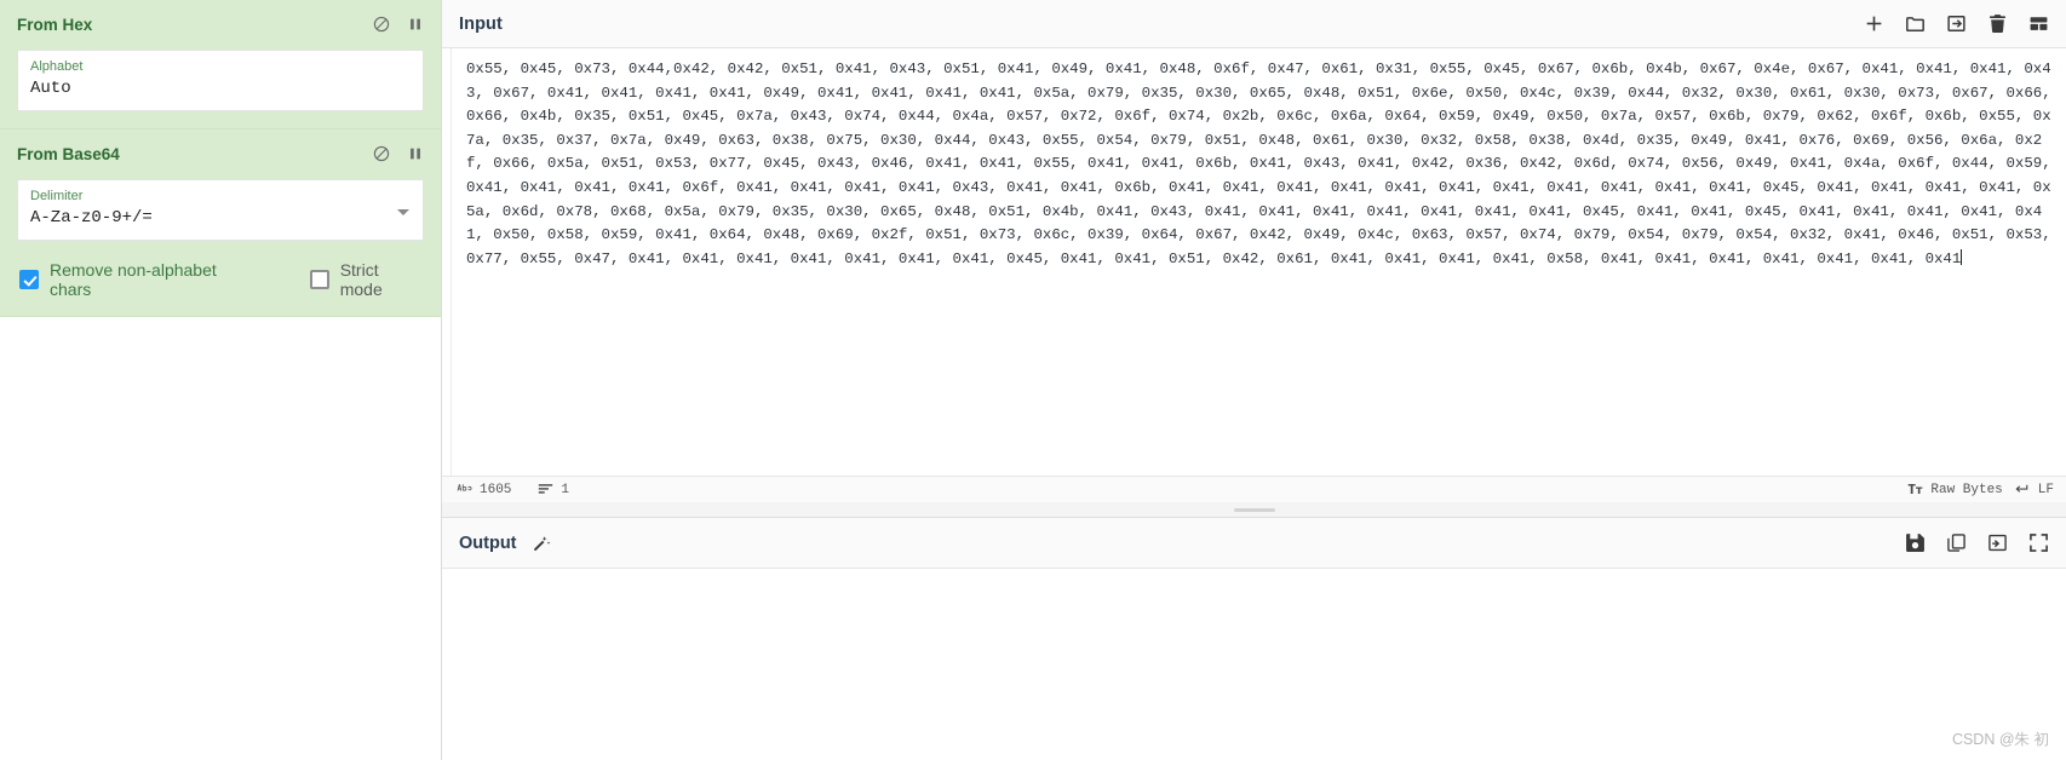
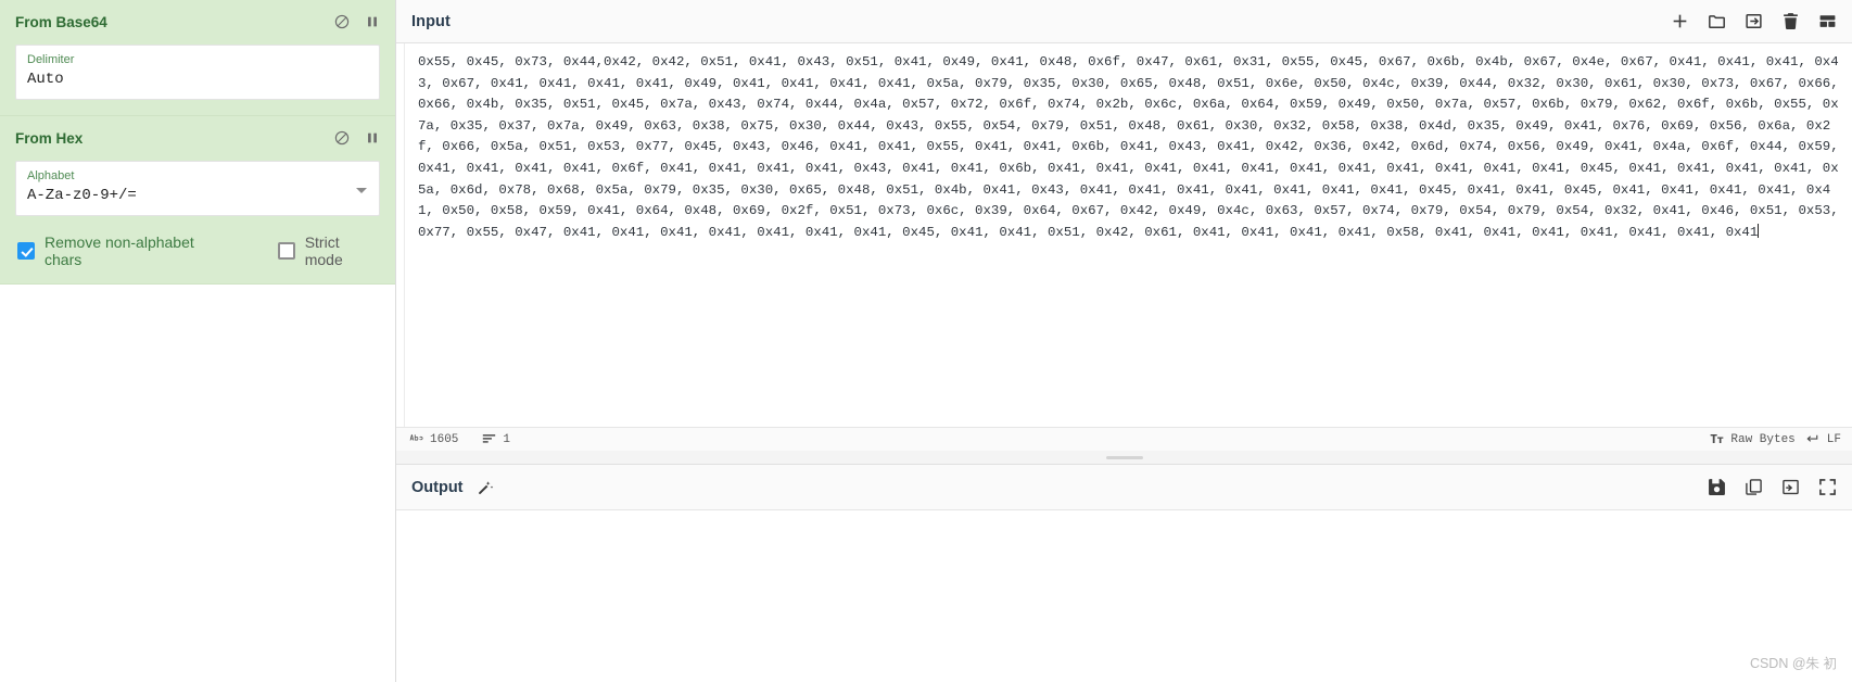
- From Hex
+ From Base64
- Alphabet
+ Delimiter
  Auto
- From Base64
+ From Hex
- Delimiter
+ Alphabet
  A-Za-z0-9+/=
  Remove non-alphabet chars
  Strict mode
  Input
  0x55, 0x45, 0x73, 0x44,0x42, 0x42, 0x51, 0x41, 0x43, 0x51, 0x41, 0x49, 0x41, 0x48, 0x6f, 0x47, 0x61, 0x31, 0x55, 0x45, 0x67, 0x6b, 0x4b, 0x67, 0x4e, 0x67, 0x41, 0x41, 0x41, 0x43, 0x67, 0x41, 0x41, 0x41, 0x41, 0x49, 0x41, 0x41, 0x41, 0x41, 0x5a, 0x79, 0x35, 0x30, 0x65, 0x48, 0x51, 0x6e, 0x50, 0x4c, 0x39, 0x44, 0x32, 0x30, 0x61, 0x30, 0x73, 0x67, 0x66, 0x66, 0x4b, 0x35, 0x51, 0x45, 0x7a, 0x43, 0x74, 0x44, 0x4a, 0x57, 0x72, 0x6f, 0x74, 0x2b, 0x6c, 0x6a, 0x64, 0x59, 0x49, 0x50, 0x7a, 0x57, 0x6b, 0x79, 0x62, 0x6f, 0x6b, 0x55, 0x7a, 0x35, 0x37, 0x7a, 0x49, 0x63, 0x38, 0x75, 0x30, 0x44, 0x43, 0x55, 0x54, 0x79, 0x51, 0x48, 0x61, 0x30, 0x32, 0x58, 0x38, 0x4d, 0x35, 0x49, 0x41, 0x76, 0x69, 0x56, 0x6a, 0x2f, 0x66, 0x5a, 0x51, 0x53, 0x77, 0x45, 0x43, 0x46, 0x41, 0x41, 0x55, 0x41, 0x41, 0x6b, 0x41, 0x43, 0x41, 0x42, 0x36, 0x42, 0x6d, 0x74, 0x56, 0x49, 0x41, 0x4a, 0x6f, 0x44, 0x59, 0x41, 0x41, 0x41, 0x41, 0x6f, 0x41, 0x41, 0x41, 0x41, 0x43, 0x41, 0x41, 0x6b, 0x41, 0x41, 0x41, 0x41, 0x41, 0x41, 0x41, 0x41, 0x41, 0x41, 0x41, 0x45, 0x41, 0x41, 0x41, 0x41, 0x5a, 0x6d, 0x78, 0x68, 0x5a, 0x79, 0x35, 0x30, 0x65, 0x48, 0x51, 0x4b, 0x41, 0x43, 0x41, 0x41, 0x41, 0x41, 0x41, 0x41, 0x41, 0x45, 0x41, 0x41, 0x45, 0x41, 0x41, 0x41, 0x41, 0x41, 0x50, 0x58, 0x59, 0x41, 0x64, 0x48, 0x69, 0x2f, 0x51, 0x73, 0x6c, 0x39, 0x64, 0x67, 0x42, 0x49, 0x4c, 0x63, 0x57, 0x74, 0x79, 0x54, 0x79, 0x54, 0x32, 0x41, 0x46, 0x51, 0x53, 0x77, 0x55, 0x47, 0x41, 0x41, 0x41, 0x41, 0x41, 0x41, 0x41, 0x45, 0x41, 0x41, 0x51, 0x42, 0x61, 0x41, 0x41, 0x41, 0x41, 0x58, 0x41, 0x41, 0x41, 0x41, 0x41, 0x41, 0x41
  1605
  1
  Raw Bytes
  LF
  Output
  CSDN @朱 初
